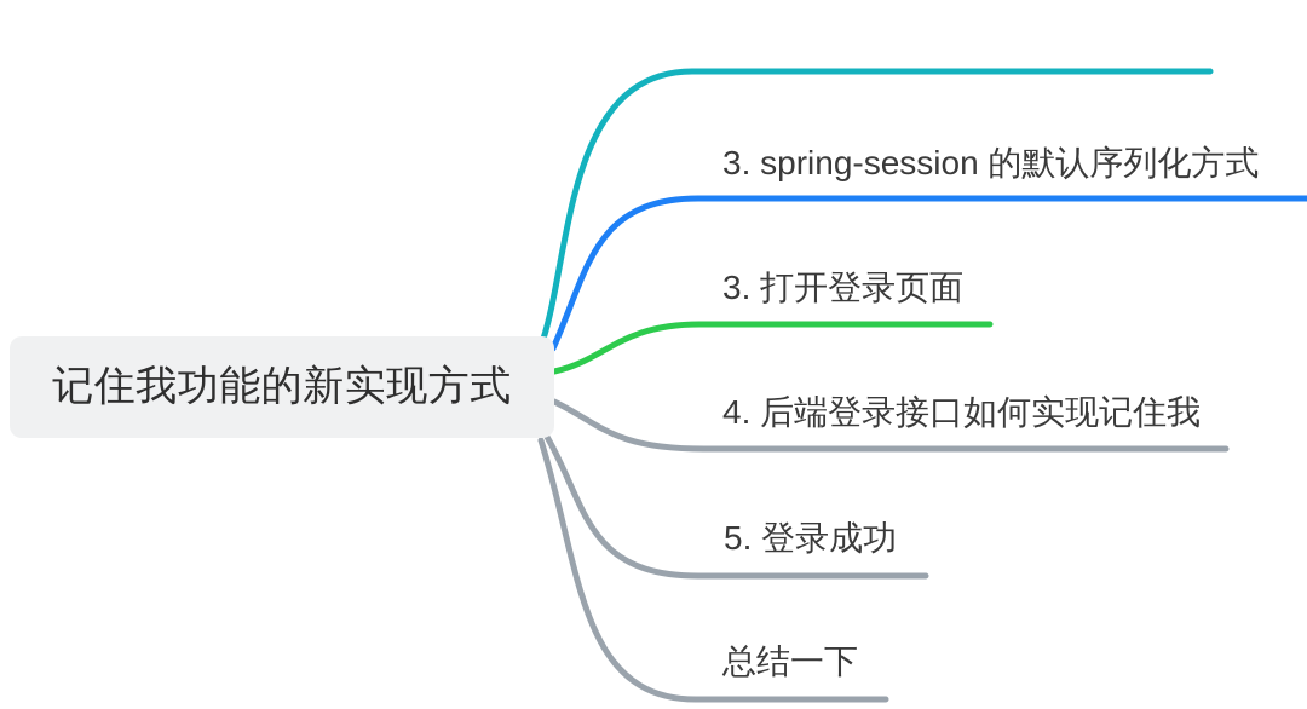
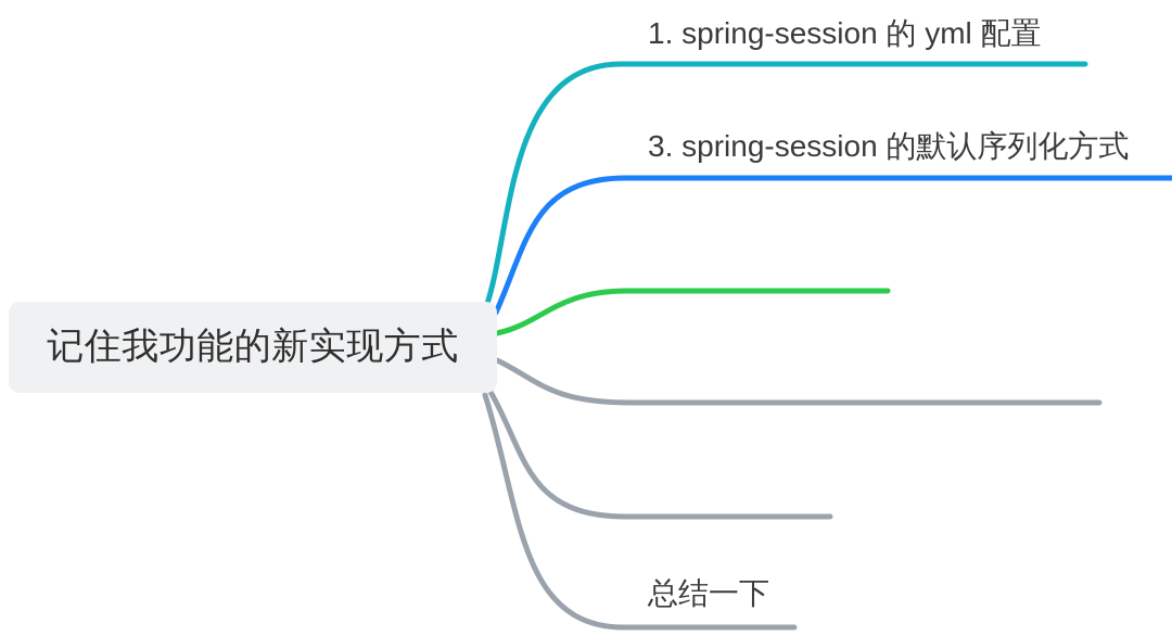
  记住我功能的新实现方式
+ 1. spring-session 的 yml 配置
  3. spring-session 的默认序列化方式
- 3. 打开登录页面
- 4. 后端登录接口如何实现记住我
- 5. 登录成功
  总结一下
